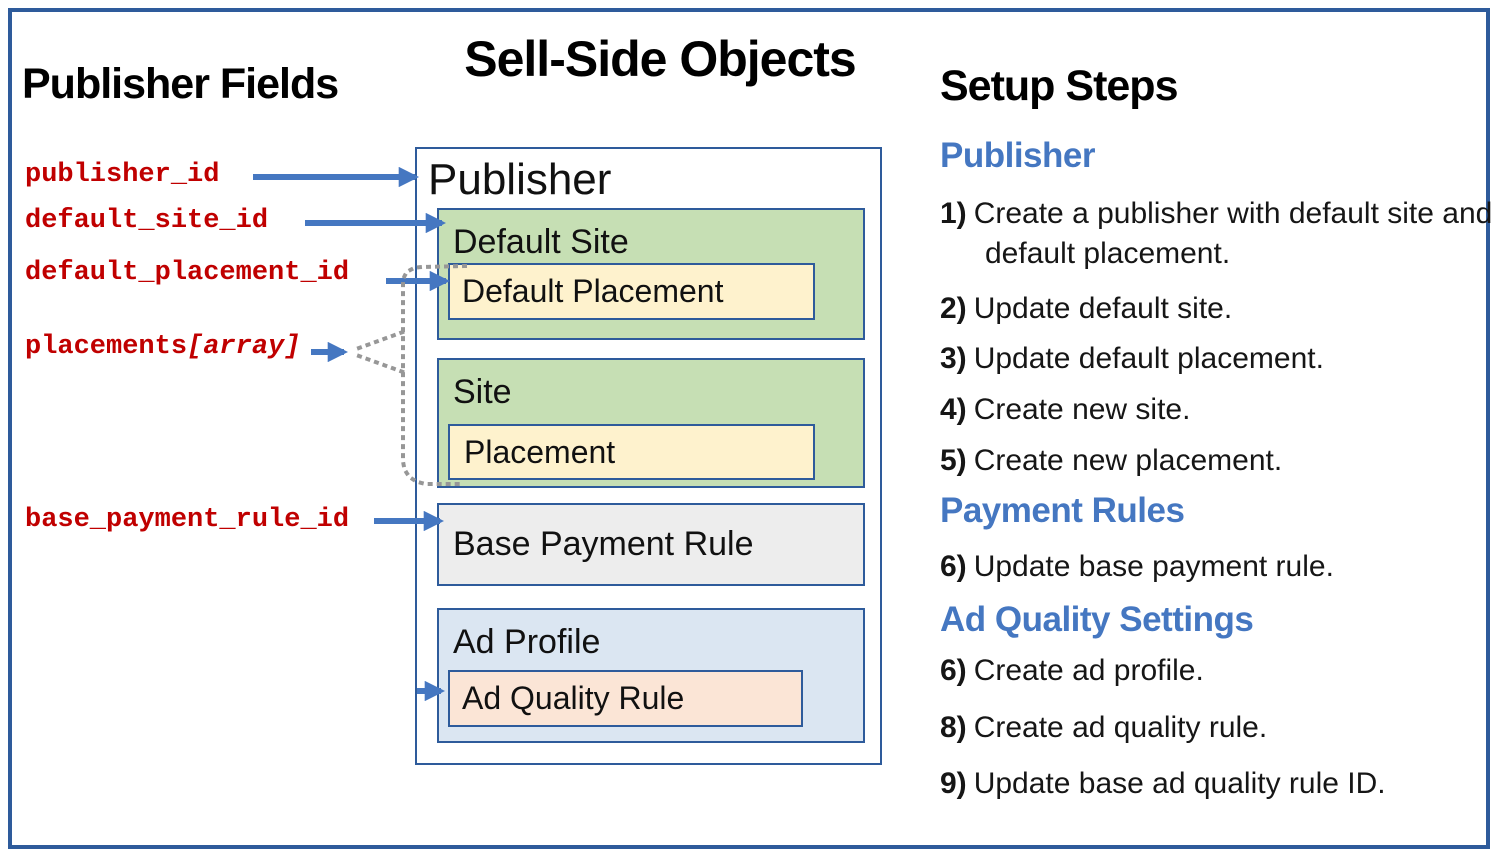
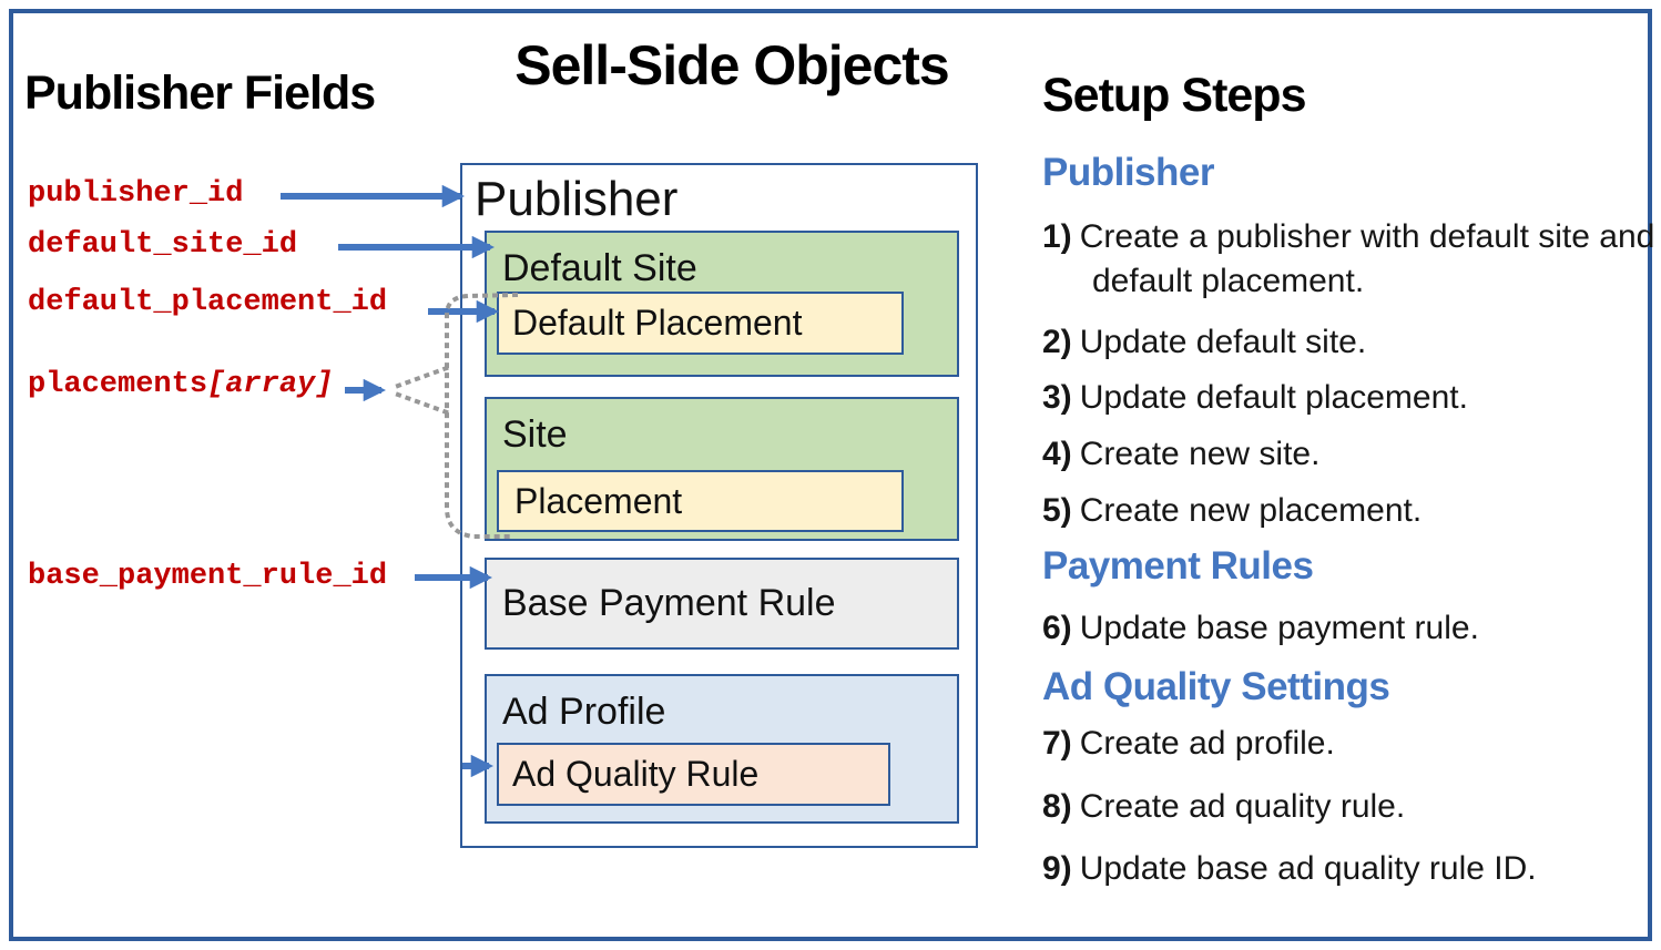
  Sell-Side Objects
  Publisher Fields
  Setup Steps
  publisher_id
  default_site_id
  default_placement_id
  placements[array]
  base_payment_rule_id
  Publisher
  Default Site
  Default Placement
  Site
  Placement
  Base Payment Rule
  Ad Profile
  Ad Quality Rule
  Publisher
  1) Create a publisher with default site and default placement.
  2) Update default site.
  3) Update default placement.
  4) Create new site.
  5) Create new placement.
  Payment Rules
  6) Update base payment rule.
  Ad Quality Settings
- 6) Create ad profile.
+ 7) Create ad profile.
  8) Create ad quality rule.
  9) Update base ad quality rule ID.
